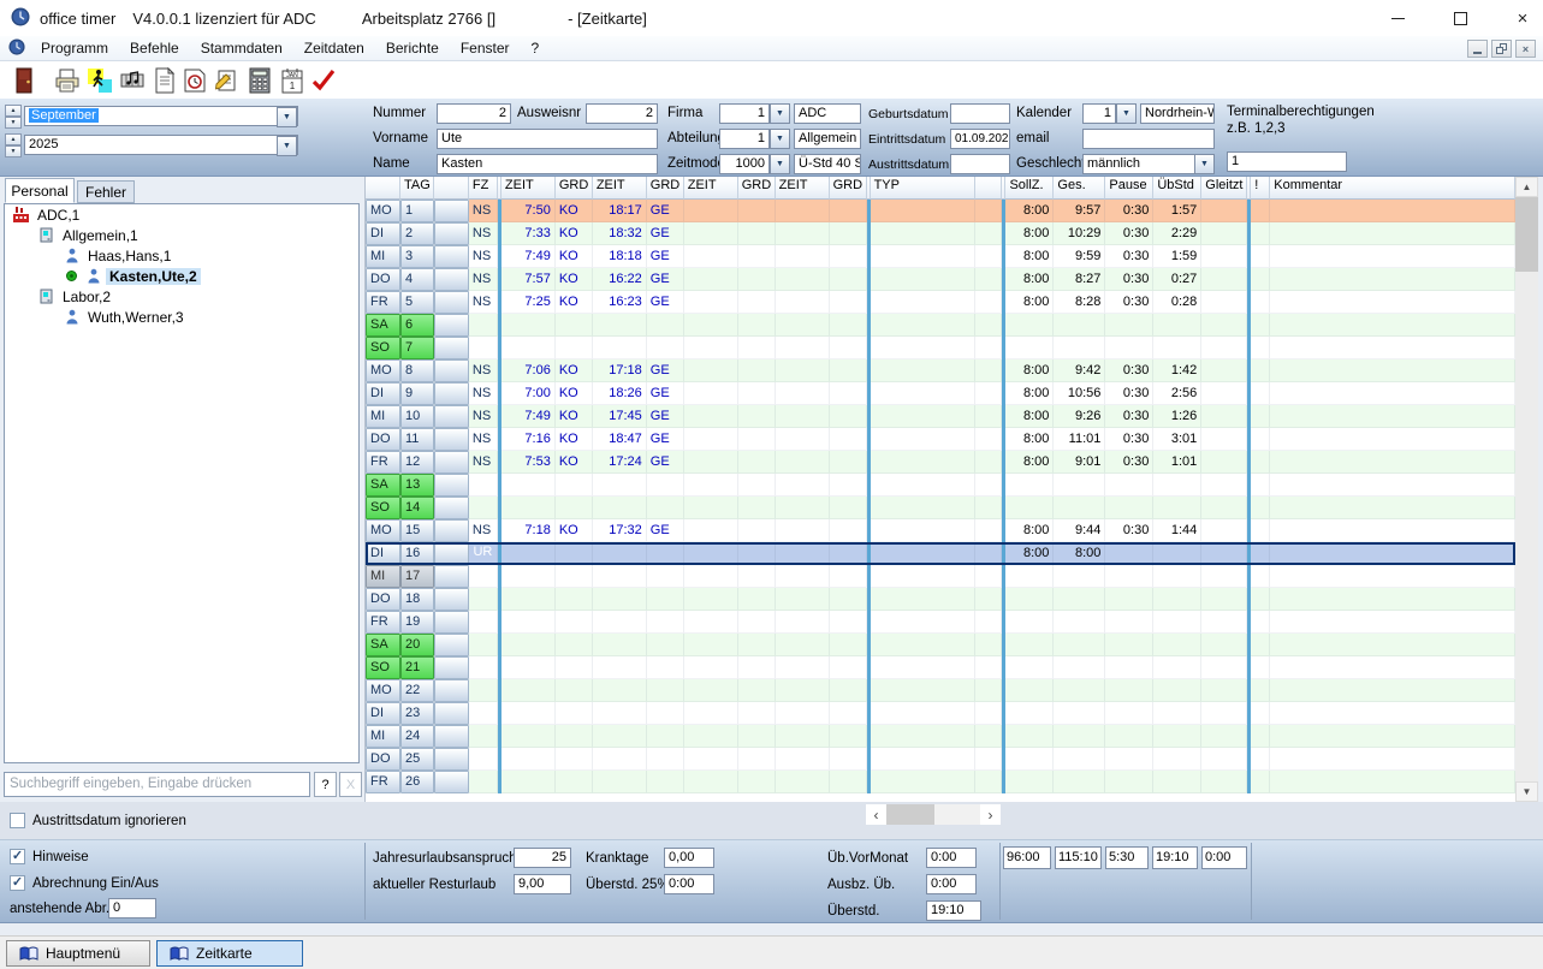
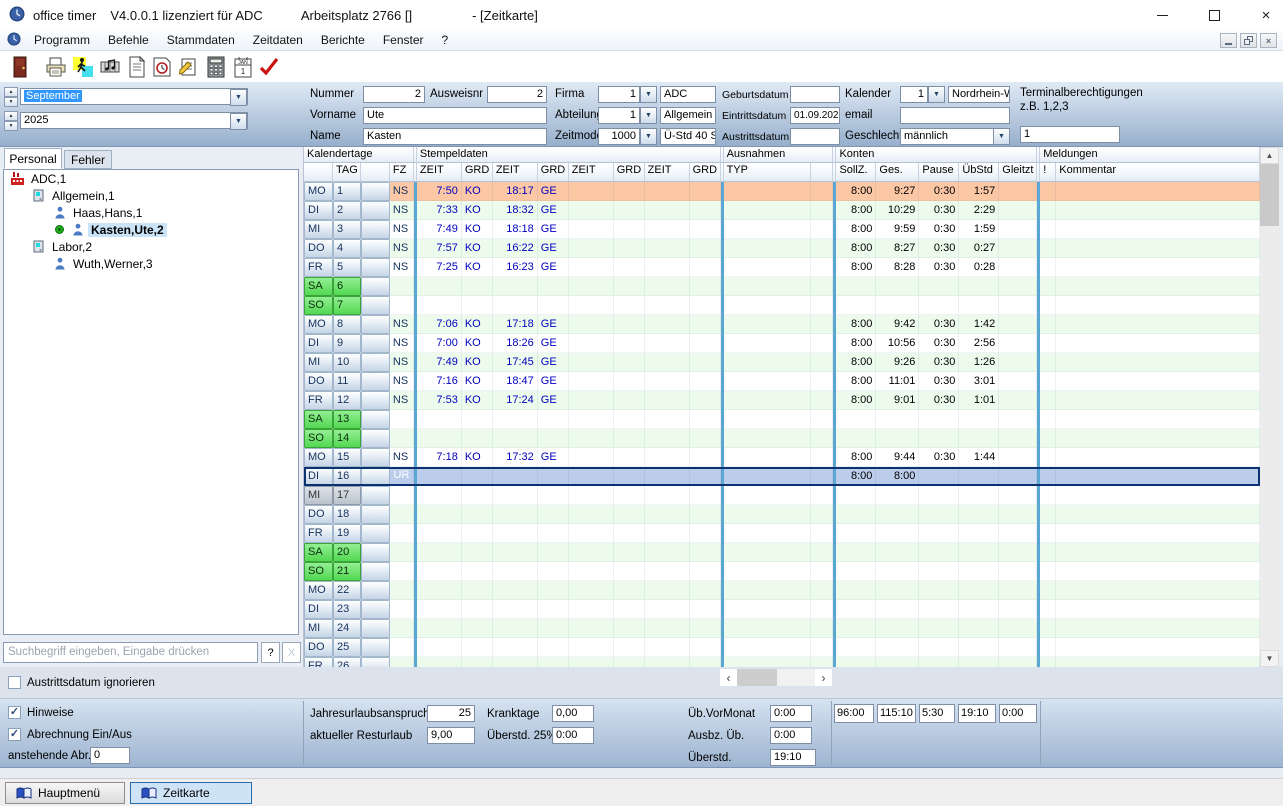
  office timer
  V4.0.0.1 lizenziert für ADC
  Arbeitsplatz 2766 []
  - [Zeitkarte]
  ×
  Programm
  Befehle
  Stammdaten
  Zeitdaten
  Berichte
  Fenster
  ?
  ×
  1
  September
  2025
  Nummer
  2
  Ausweisnr
  2
  Firma
  1
  ADC
  Geburtsdatum
  Kalender
  1
  Nordrhein-W
  Terminalberechtigungen
  z.B. 1,2,3
  Vorname
  Ute
  Abteilun
  1
  Allgemein
  Eintrittsdatum
  01.09.202
  email
  Name
  Kasten
  Zeitmod
  1000
  Ü-Std 40 S
  Austrittsdatum
  Geschlech
  männlich
  1
  Personal
  Fehler
  ADC,1
  Allgemein,1
  Haas,Hans,1
  Kasten,Ute,2
  Labor,2
  Wuth,Werner,3
  Suchbegriff eingeben, Eingabe drücken
  ?
  X
+ Kalendertage
+ Stempeldaten
+ Ausnahmen
+ Konten
+ Meldungen
  TAG
  FZ
  ZEIT
  GRD
  ZEIT
  GRD
  ZEIT
  GRD
  ZEIT
  GRD
  TYP
  SollZ.
  Ges.
  Pause
  ÜbStd
  Gleitzt
  !
  Kommentar
  MO
  1
  NS
  7:50
  KO
  18:17
  GE
  8:00
- 9:57
+ 9:27
  0:30
  1:57
  DI
  2
  NS
  7:33
  KO
  18:32
  GE
  8:00
  10:29
  0:30
  2:29
  MI
  3
  NS
  7:49
  KO
  18:18
  GE
  8:00
  9:59
  0:30
  1:59
  DO
  4
  NS
  7:57
  KO
  16:22
  GE
  8:00
  8:27
  0:30
  0:27
  FR
  5
  NS
  7:25
  KO
  16:23
  GE
  8:00
  8:28
  0:30
  0:28
  SA
  6
  SO
  7
  MO
  8
  NS
  7:06
  KO
  17:18
  GE
  8:00
  9:42
  0:30
  1:42
  DI
  9
  NS
  7:00
  KO
  18:26
  GE
  8:00
  10:56
  0:30
  2:56
  MI
  10
  NS
  7:49
  KO
  17:45
  GE
  8:00
  9:26
  0:30
  1:26
  DO
  11
  NS
  7:16
  KO
  18:47
  GE
  8:00
  11:01
  0:30
  3:01
  FR
  12
  NS
  7:53
  KO
  17:24
  GE
  8:00
  9:01
  0:30
  1:01
  SA
  13
  SO
  14
  MO
  15
  NS
  7:18
  KO
  17:32
  GE
  8:00
  9:44
  0:30
  1:44
  DI
  16
  UR
  8:00
  8:00
  MI
  17
  DO
  18
  FR
  19
  SA
  20
  SO
  21
  MO
  22
  DI
  23
  MI
  24
  DO
  25
  FR
  26
  ▲
  ▼
  ‹
  ›
  Austrittsdatum ignorieren
  ✓
  Hinweise
  ✓
  Abrechnung Ein/Aus
  anstehende Abr
  0
  Jahresurlaubsanspruc
  25
  aktueller Resturlaub
  9,00
  Kranktage
  0,00
  Überstd. 25
  0:00
  Üb.VorMonat
  0:00
  Ausbz. Üb.
  0:00
  Überstd.
  19:10
  96:00
  115:10
  5:30
  19:10
  0:00
  Hauptmenü
  Zeitkarte
